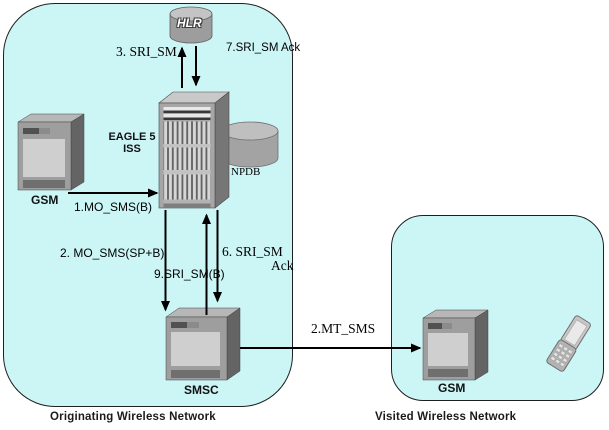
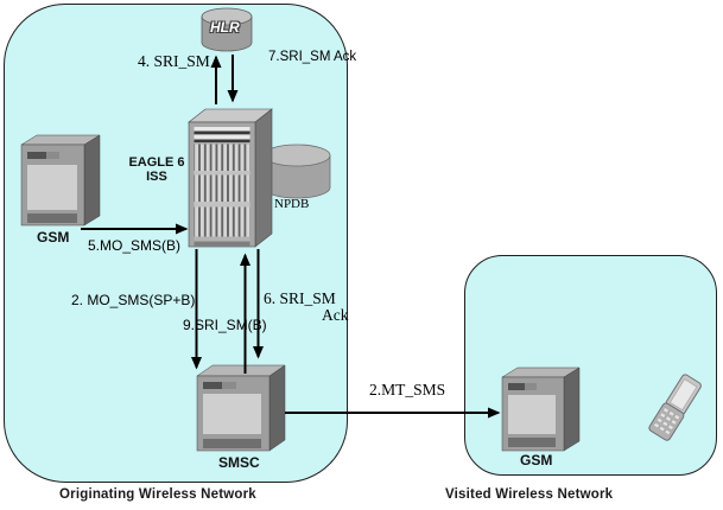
  HLR
- EAGLE 5
+ EAGLE 6
  ISS
  NPDB
  GSM
  SMSC
  GSM
- 3. SRI_SM
+ 4. SRI_SM
  7.SRI_SM Ack
- 1.MO_SMS(B)
+ 5.MO_SMS(B)
  2. MO_SMS(SP+B)
  9.SRI_SM(B)
  6. SRI_SM
  Ack
  2.MT_SMS
  Originating Wireless Network
  Visited Wireless Network
